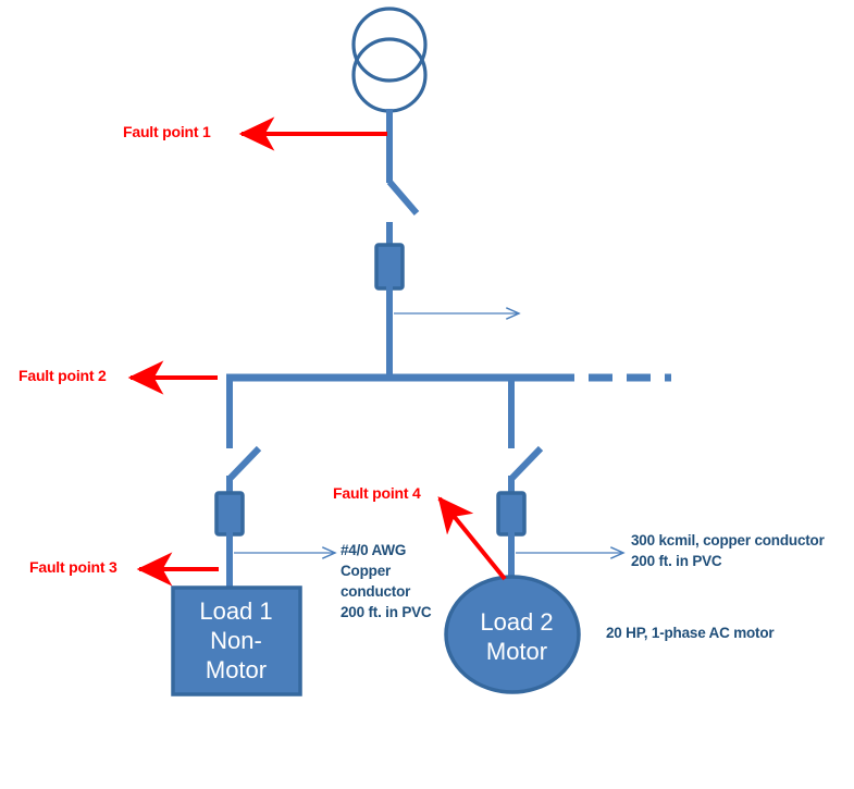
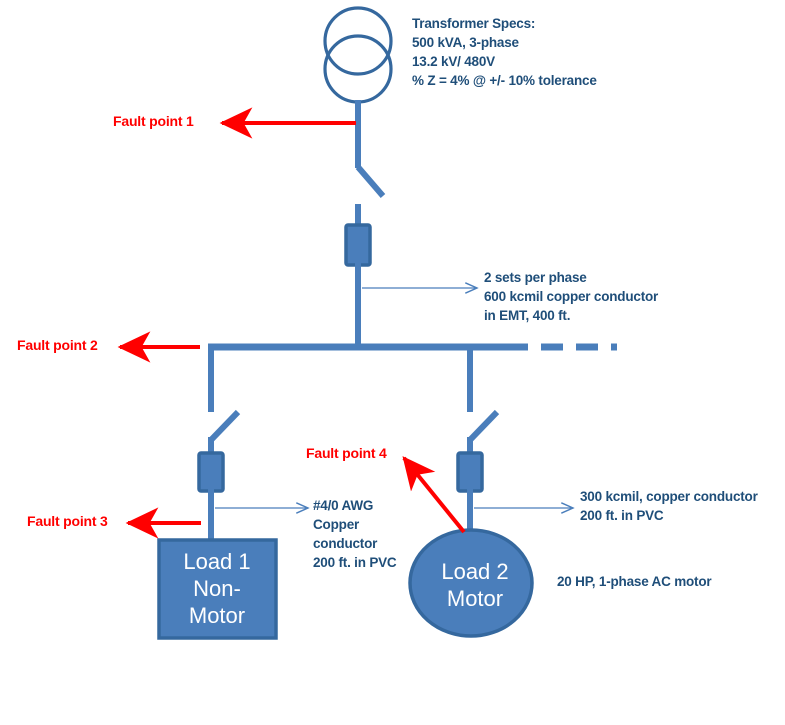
+ Transformer Specs:
+ 500 kVA, 3-phase
+ 13.2 kV/ 480V
+ % Z = 4% @ +/- 10% tolerance
+ 2 sets per phase
+ 600 kcmil copper conductor
+ in EMT, 400 ft.
  #4/0 AWG
  Copper
  conductor
  200 ft. in PVC
  300 kcmil, copper conductor
  200 ft. in PVC
  20 HP, 1-phase AC motor
  Fault point 1
  Fault point 2
  Fault point 3
  Fault point 4
  Load 1
  Non-
  Motor
  Load 2
  Motor
